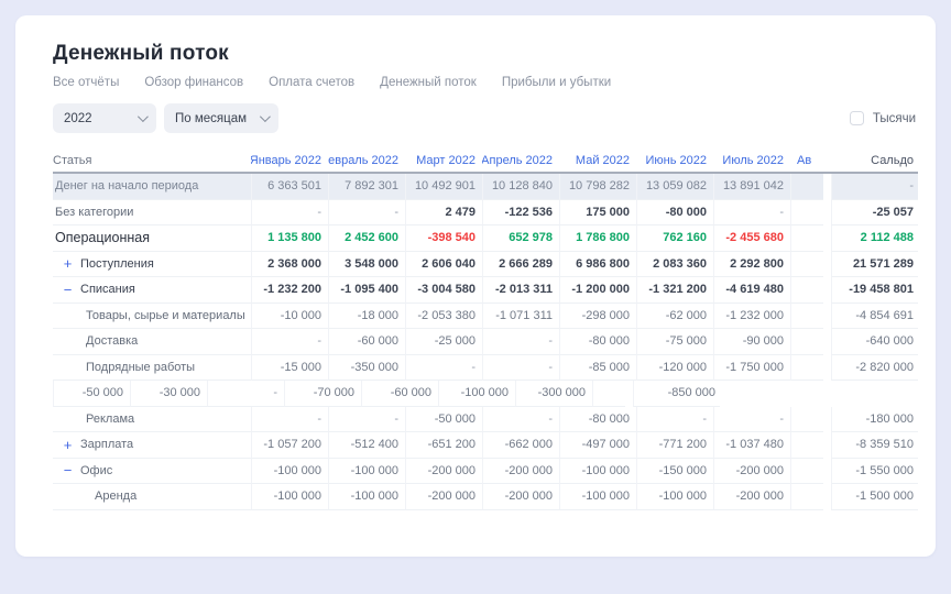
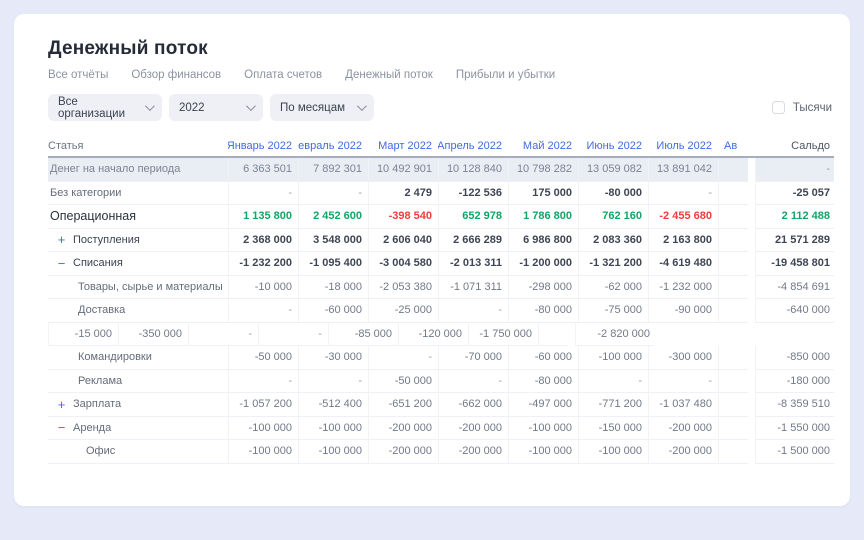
  Денежный поток
  Все отчёты
  Обзор финансов
  Оплата счетов
  Денежный поток
  Прибыли и убытки
+ Все организации
  2022
  По месяцам
  Тысячи
  Статья
  Январь 2022
  евраль 2022
  Март 2022
  Апрель 2022
  Май 2022
  Июнь 2022
  Июль 2022
  Ав
  Сальдо
  Денег на начало периода
  6 363 501
  7 892 301
  10 492 901
  10 128 840
  10 798 282
  13 059 082
  13 891 042
  -
  Без категории
  -
  -
  2 479
  -122 536
  175 000
  -80 000
  -
  -25 057
  Операционная
  1 135 800
  2 452 600
  -398 540
  652 978
  1 786 800
  762 160
  -2 455 680
  2 112 488
  +
  Поступления
  2 368 000
  3 548 000
  2 606 040
  2 666 289
  6 986 800
  2 083 360
- 2 292 800
+ 2 163 800
  21 571 289
  −
  Списания
  -1 232 200
  -1 095 400
  -3 004 580
  -2 013 311
  -1 200 000
  -1 321 200
  -4 619 480
  -19 458 801
  Товары, сырье и материалы
  -10 000
  -18 000
  -2 053 380
  -1 071 311
  -298 000
  -62 000
  -1 232 000
  -4 854 691
  Доставка
  -
  -60 000
  -25 000
  -
  -80 000
  -75 000
  -90 000
  -640 000
- Подрядные работы
  -15 000
  -350 000
  -
  -
  -85 000
  -120 000
  -1 750 000
  -2 820 000
+ Командировки
  -50 000
  -30 000
  -
  -70 000
  -60 000
  -100 000
  -300 000
  -850 000
  Реклама
  -
  -
  -50 000
  -
  -80 000
  -
  -
  -180 000
  +
  Зарплата
  -1 057 200
  -512 400
  -651 200
  -662 000
  -497 000
  -771 200
  -1 037 480
  -8 359 510
  −
- Офис
+ Аренда
  -100 000
  -100 000
  -200 000
  -200 000
  -100 000
  -150 000
  -200 000
  -1 550 000
- Аренда
+ Офис
  -100 000
  -100 000
  -200 000
  -200 000
  -100 000
  -100 000
  -200 000
  -1 500 000
